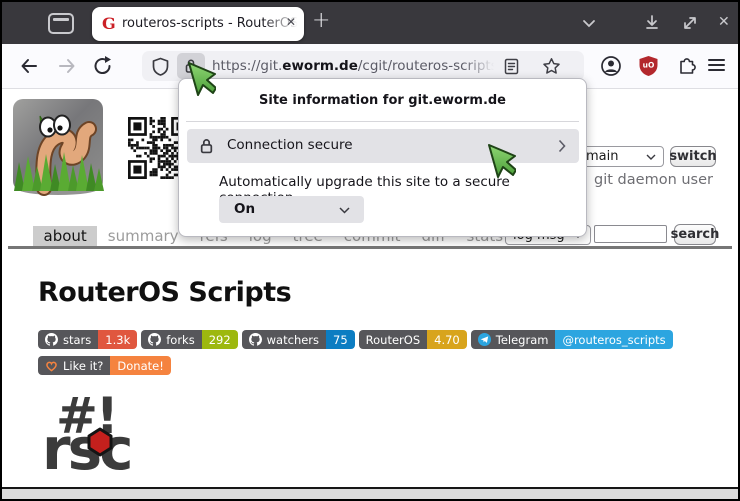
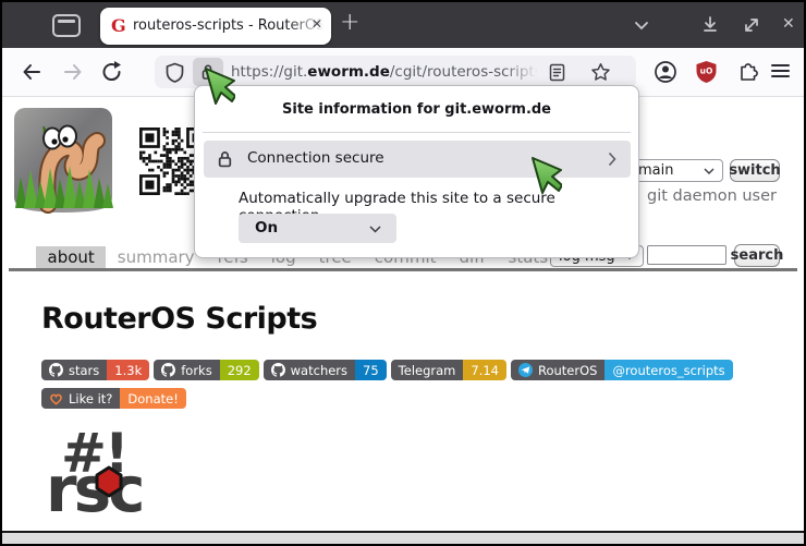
  G
  routeros-scripts - RouterOS
  ✕
  +
  ✕
  https://git.
  eworm.de
  /cgit/routeros-scripts
  uO
  main
  switch
  git daemon user
  about
  summary
  search
  RouterOS Scripts
  stars
  1.3k
  forks
  292
  watchers
  75
- RouterOS
+ Telegram
- 4.70
+ 7.14
- Telegram
+ RouterOS
  @routeros_scripts
  Like it?
  Donate!
  #!
  rsc
  Site information for git.eworm.de
  Connection secure
  Automatically upgrade this site to a secure
  On
